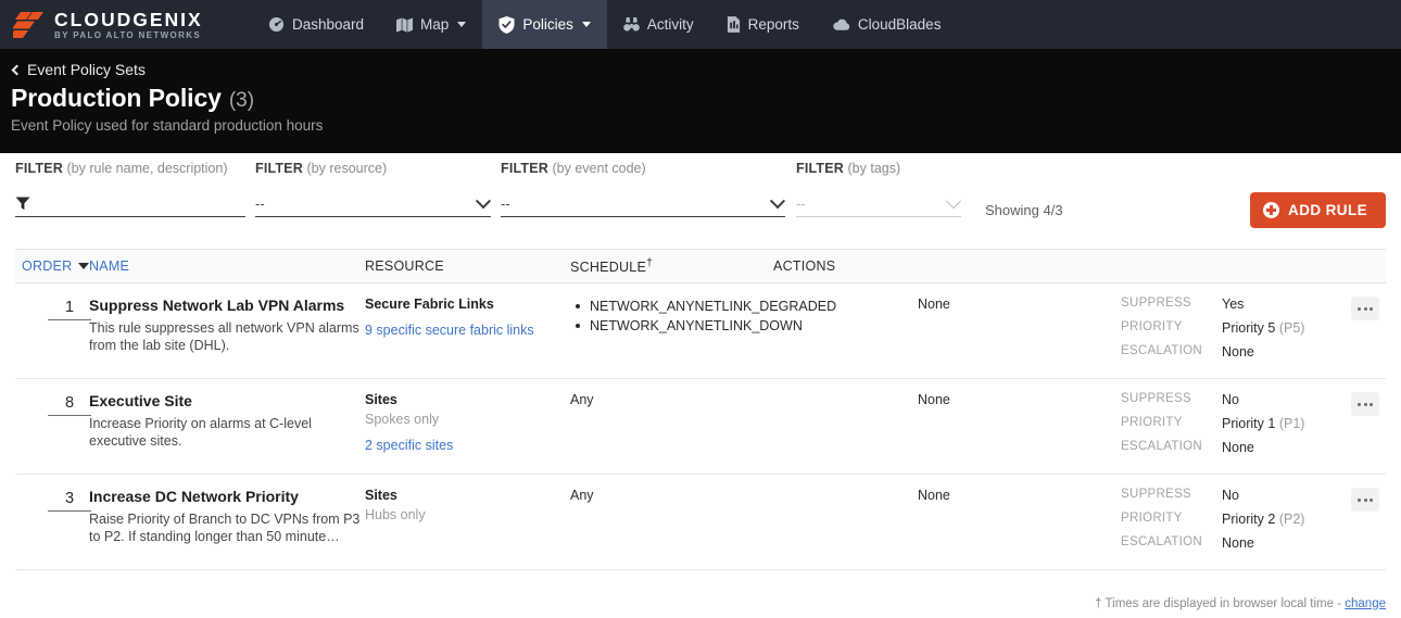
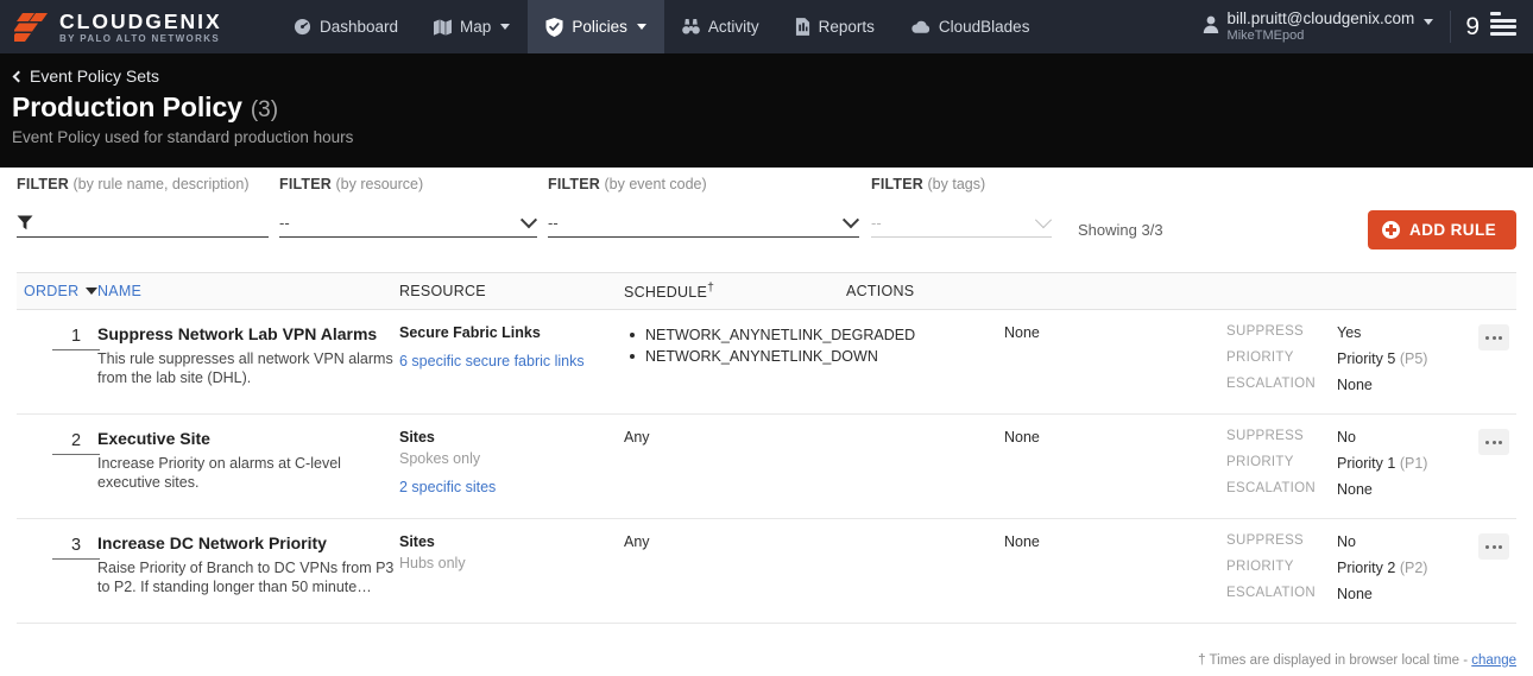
  CLOUDGENIX
  BY PALO ALTO NETWORKS
  Dashboard
  Map
  Policies
  Activity
  Reports
  CloudBlades
+ bill.pruitt@cloudgenix.com
+ MikeTMEpod
+ 9
  Event Policy Sets
  Production Policy
  (3)
  Event Policy used for standard production hours
  FILTER (by rule name, description)
  FILTER (by resource)
  --
  FILTER (by event code)
  --
  FILTER (by tags)
  --
- Showing 4/3
+ Showing 3/3
  ADD RULE
  ORDER
  NAME
  RESOURCE
  SCHEDULE†
  ACTIONS
  1
  Suppress Network Lab VPN Alarms
  This rule suppresses all network VPN alarms from the lab site (DHL).
  Secure Fabric Links
- 9 specific secure fabric links
+ 6 specific secure fabric links
  NETWORK_ANYNETLINK_DEGRADED
  NETWORK_ANYNETLINK_DOWN
  None
  SUPPRESS	Yes
  PRIORITY	Priority 5 (P5)
  ESCALATION	None
- 8
+ 2
  Executive Site
  Increase Priority on alarms at C-level executive sites.
  Sites
  Spokes only
  2 specific sites
  Any
  None
  SUPPRESS	No
  PRIORITY	Priority 1 (P1)
  ESCALATION	None
  3
  Increase DC Network Priority
  Raise Priority of Branch to DC VPNs from P3 to P2. If standing longer than 50 minute…
  Sites
  Hubs only
  Any
  None
  SUPPRESS	No
  PRIORITY	Priority 2 (P2)
  ESCALATION	None
  † Times are displayed in browser local time -
  change
